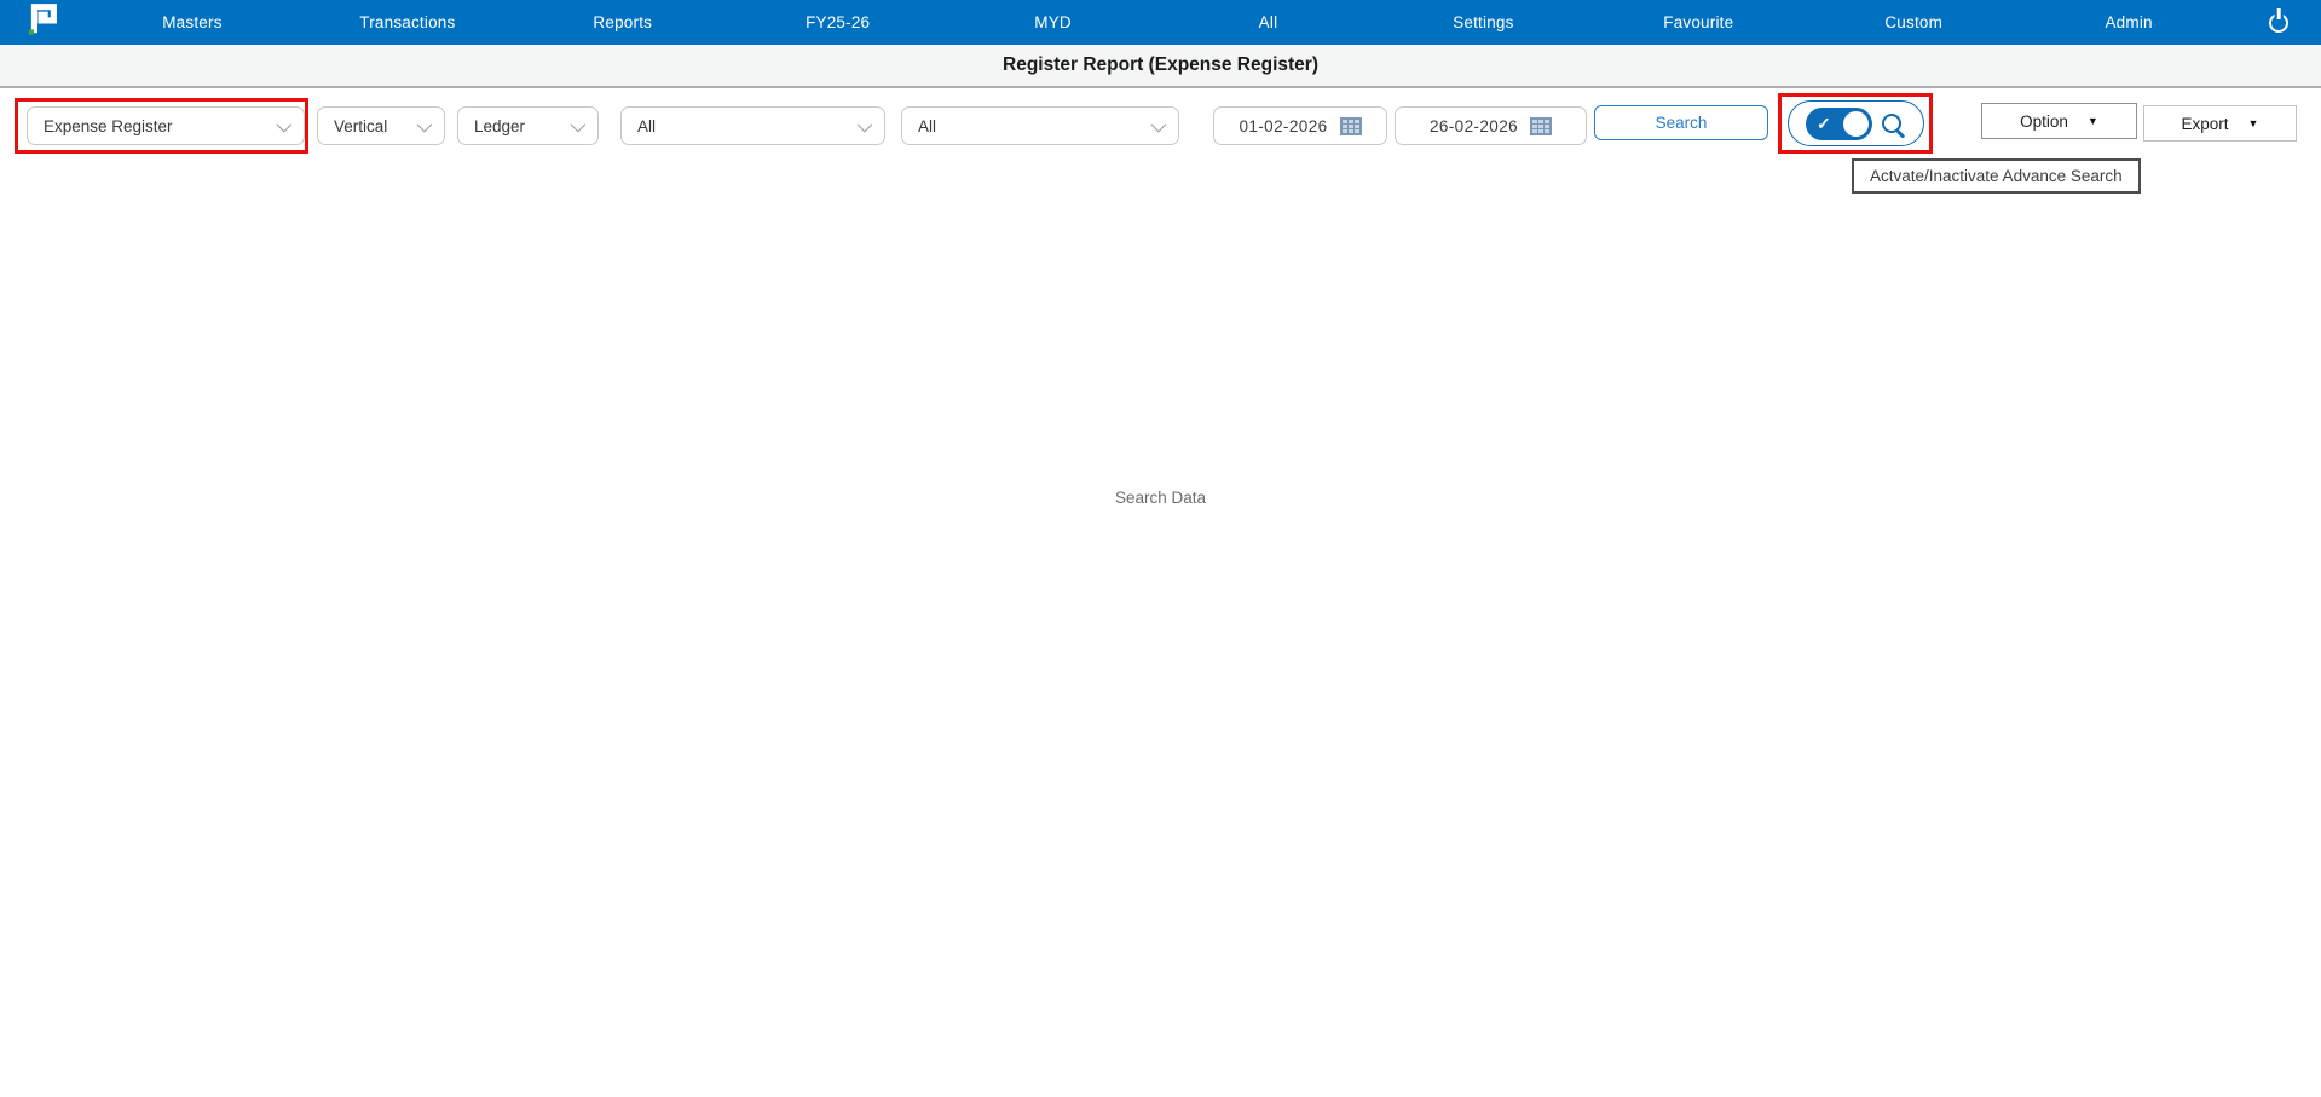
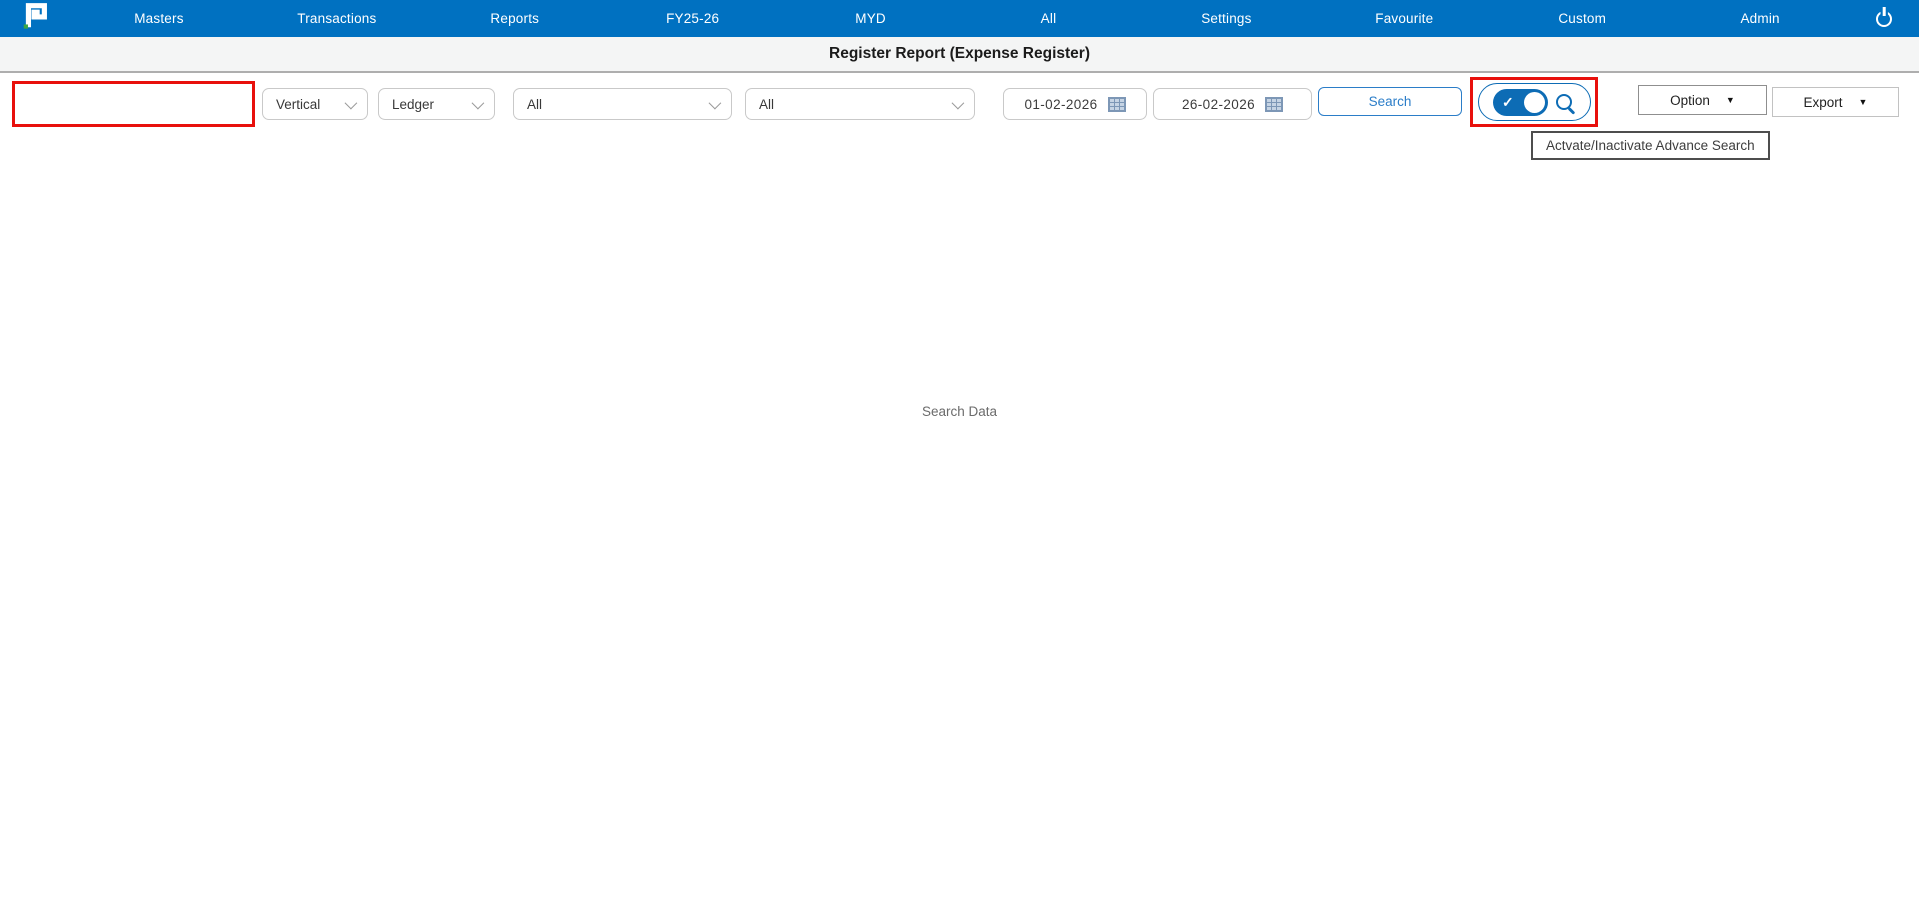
  Masters
  Transactions
  Reports
  FY25-26
  MYD
  All
  Settings
  Favourite
  Custom
  Admin
  Register Report (Expense Register)
- Expense Register
  Vertical
  Ledger
  All
  All
  01-02-2026
  26-02-2026
  Search
  ✓
  Option
  ▼
  Export
  ▼
  Actvate/Inactivate Advance Search
  Search Data
